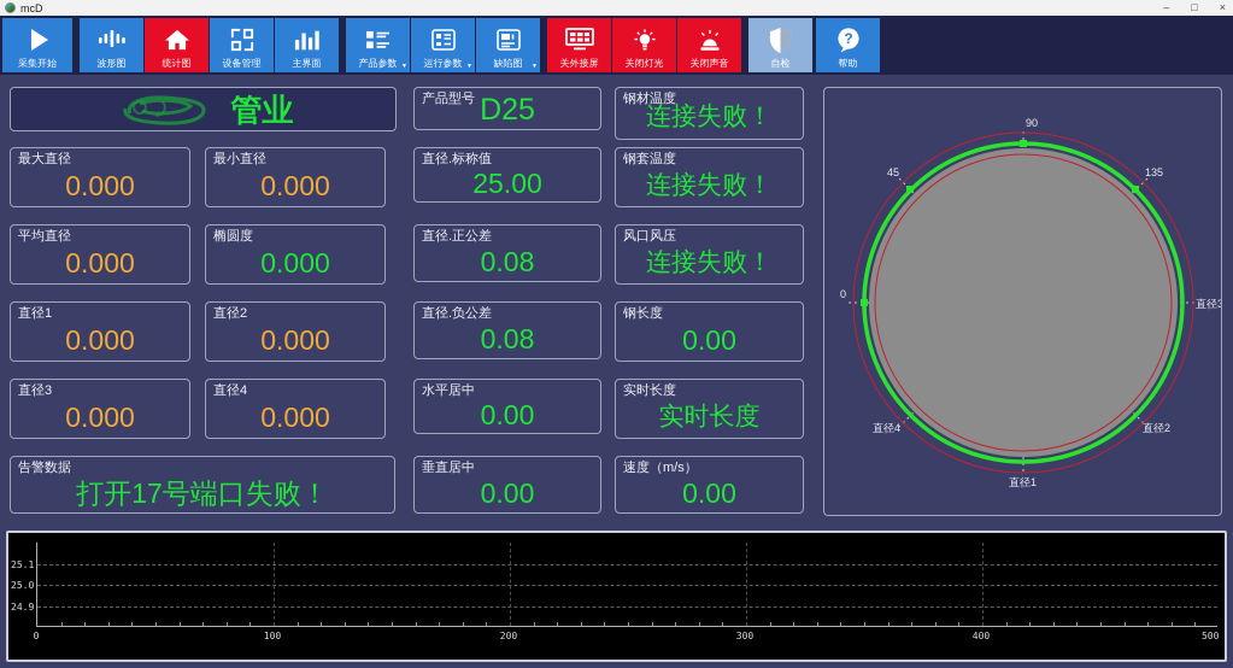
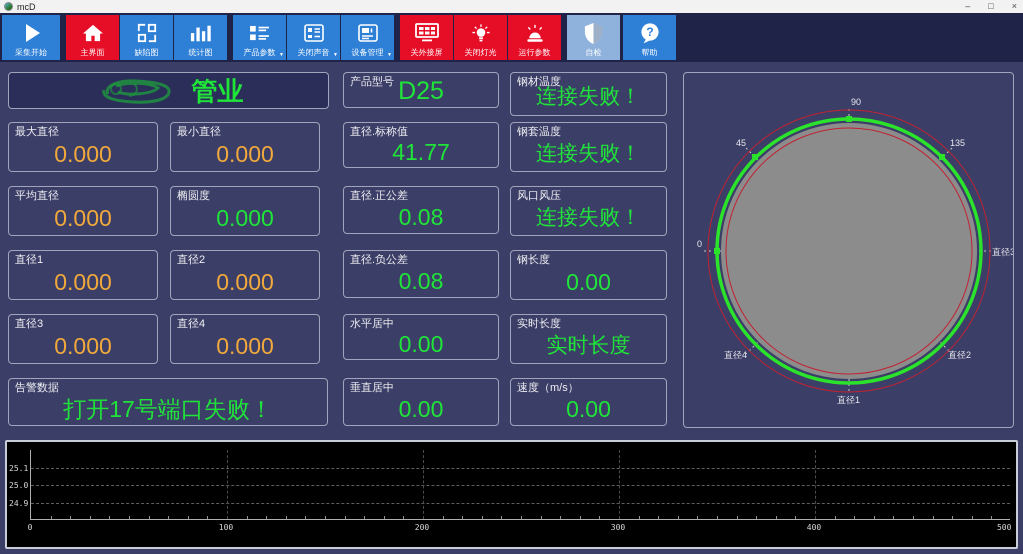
  mcD
  –
  □
  ×
  采集开始
- 波形图
- 统计图
+ 主界面
- 设备管理
+ 缺陷图
- 主界面
+ 统计图
  产品参数
- 运行参数
+ 关闭声音
- 缺陷图
+ 设备管理
  关外接屏
  关闭灯光
- 关闭声音
+ 运行参数
  自检
  ?
  帮助
  管业
  最大直径
  0.000
  最小直径
  0.000
  平均直径
  0.000
  椭圆度
  0.000
  直径1
  0.000
  直径2
  0.000
  直径3
  0.000
  直径4
  0.000
  告警数据
  打开17号端口失败！
  产品型号
  D25
  直径.标称值
- 25.00
+ 41.77
  直径.正公差
  0.08
  直径.负公差
  0.08
  水平居中
  0.00
  垂直居中
  0.00
  钢材温度
  连接失败！
  钢套温度
  连接失败！
  风口风压
  连接失败！
  钢长度
  0.00
  实时长度
  实时长度
  速度（m/s）
  0.00
  90
  45
  135
  0
  直径3
  直径2
  直径4
  直径1
  24.9
  25.0
  25.1
  0
  100
  200
  300
  400
  500
